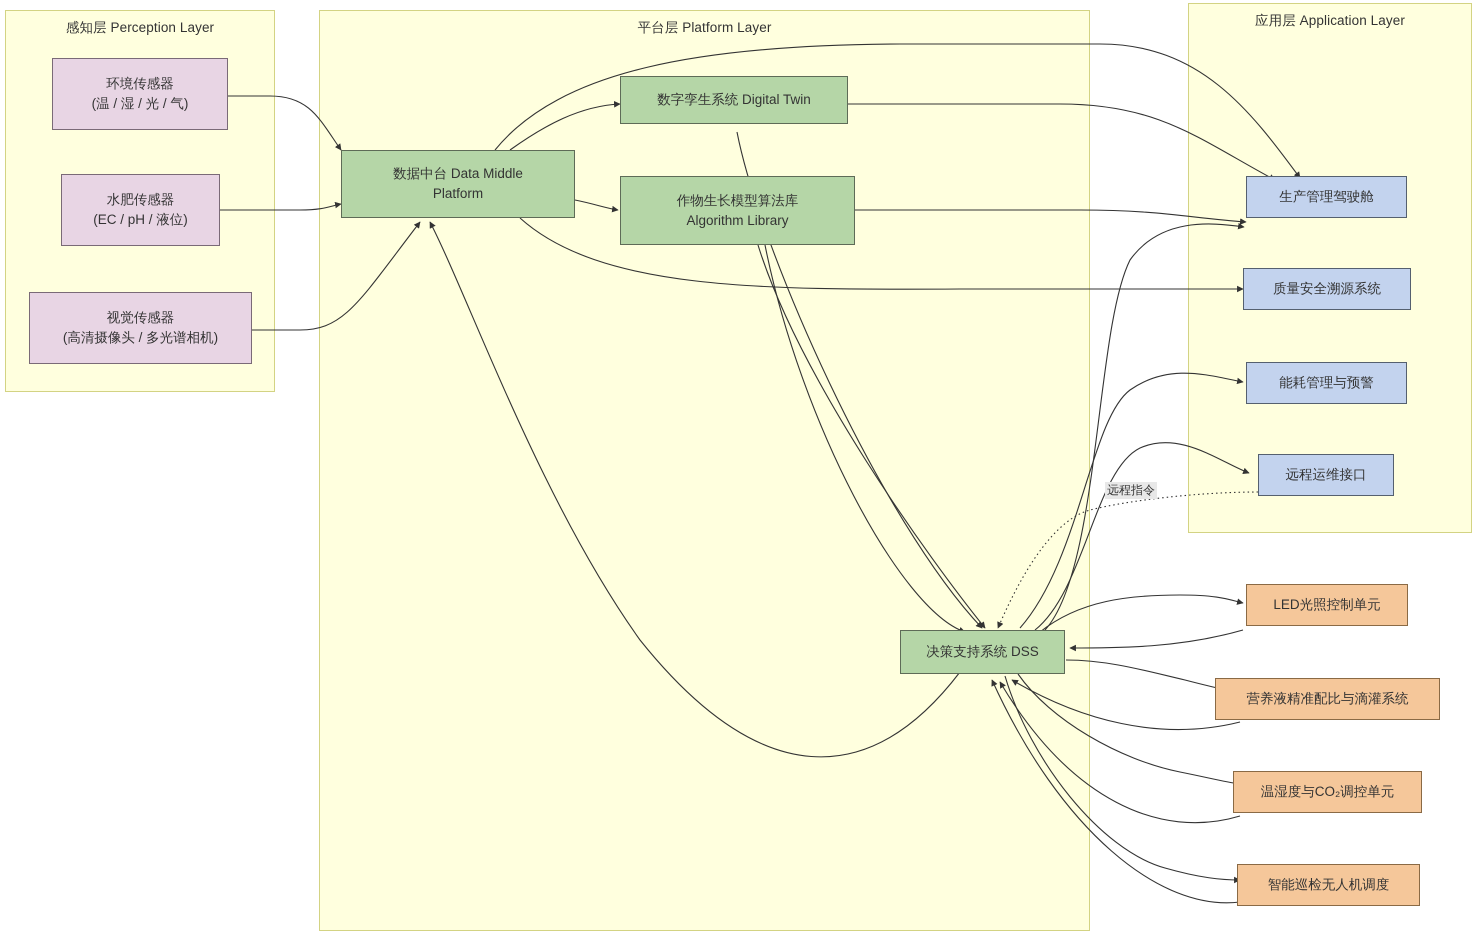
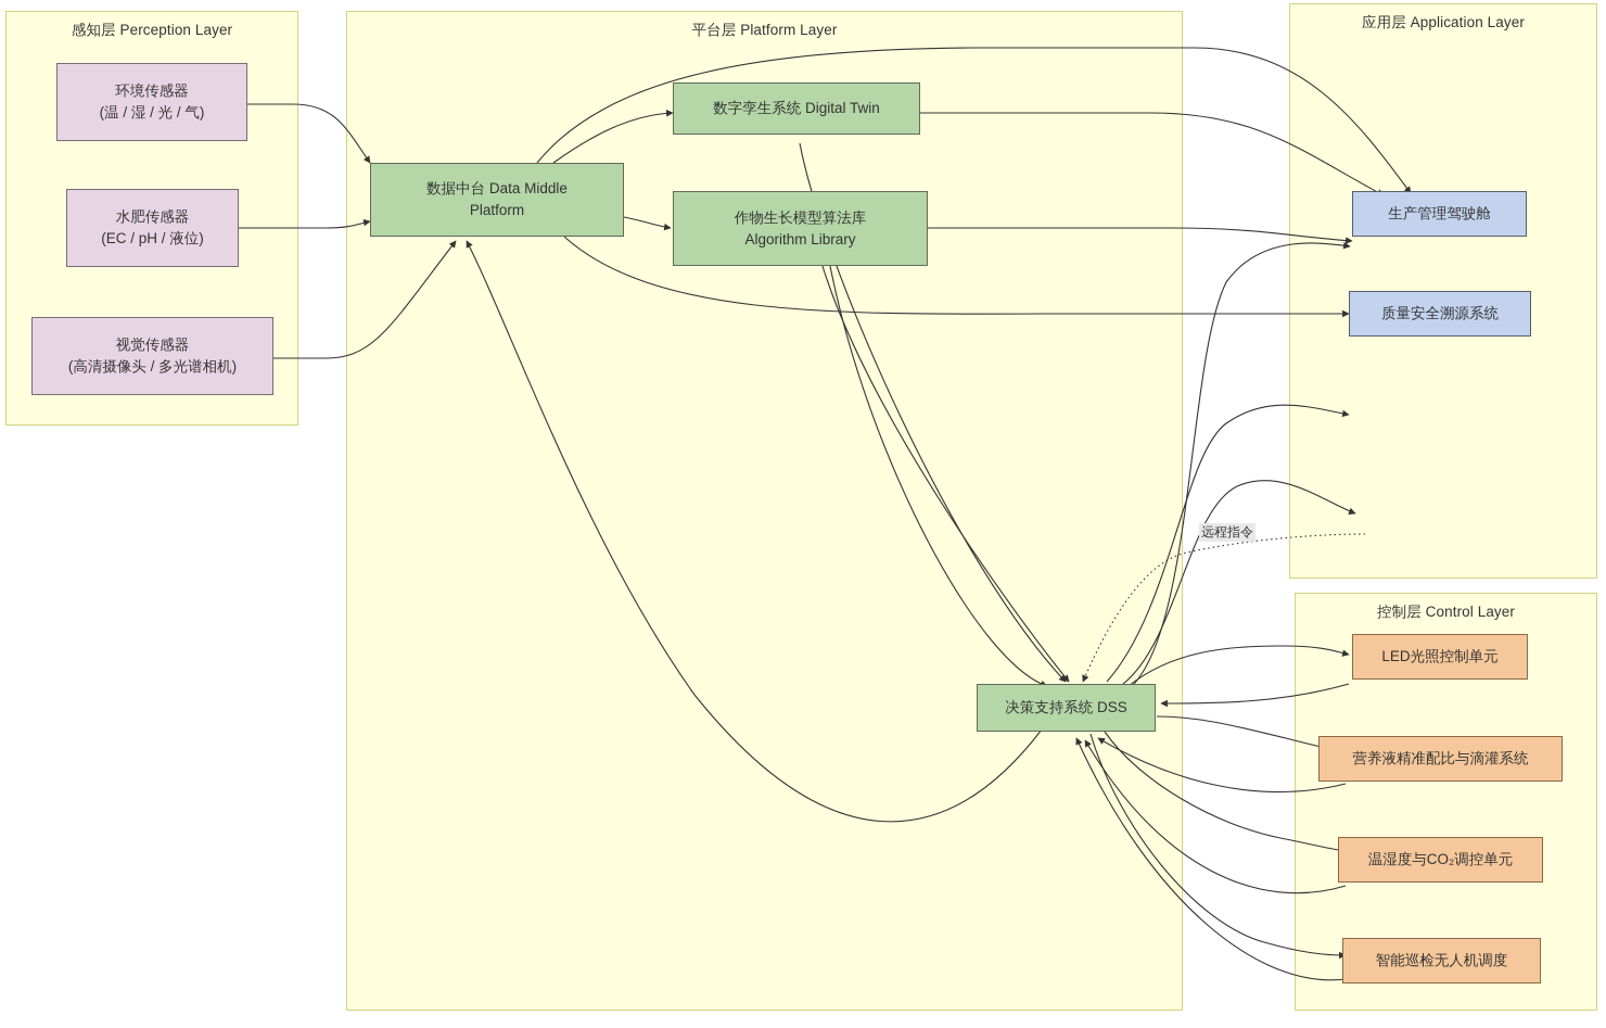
  感知层 Perception Layer
  平台层 Platform Layer
  应用层 Application Layer
+ 控制层 Control Layer
  远程指令
  环境传感器
  (温 / 湿 / 光 / 气)
  水肥传感器
  (EC / pH / 液位)
  视觉传感器
  (高清摄像头 / 多光谱相机)
  数据中台 Data Middle
  Platform
  数字孪生系统 Digital Twin
  作物生长模型算法库
  Algorithm Library
  决策支持系统 DSS
  生产管理驾驶舱
  质量安全溯源系统
- 能耗管理与预警
- 远程运维接口
  LED光照控制单元
  营养液精准配比与滴灌系统
  温湿度与CO₂调控单元
  智能巡检无人机调度
